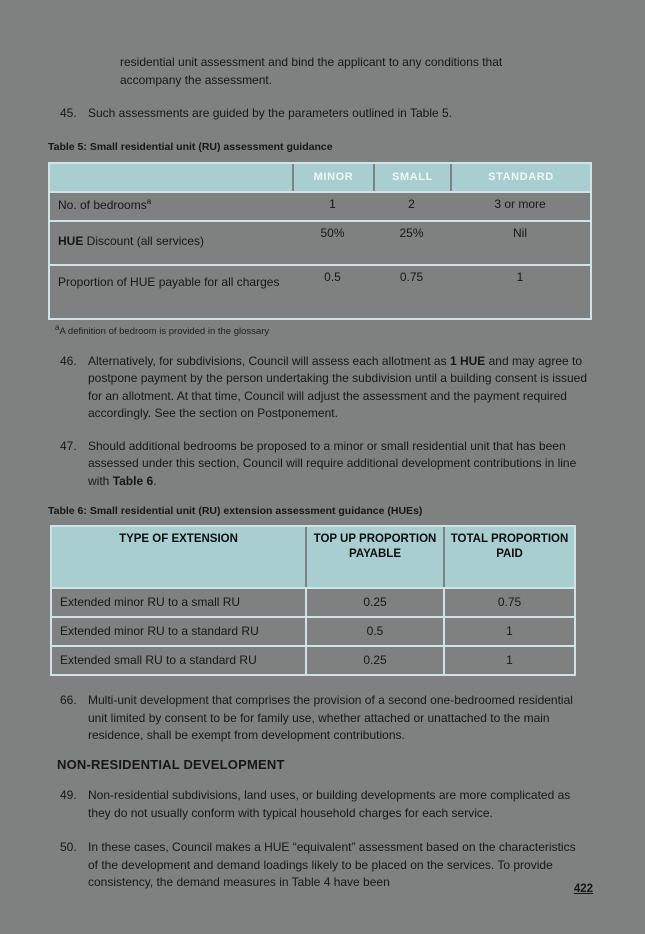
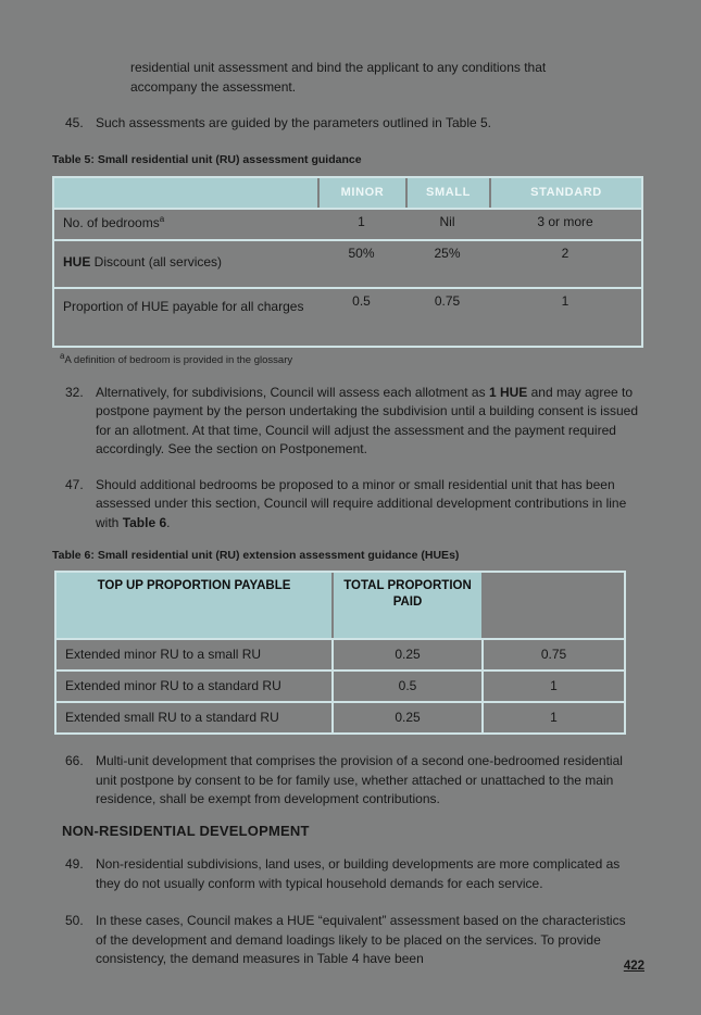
  residential unit assessment and bind the applicant to any conditions that accompany the assessment.
  45.
  Such assessments are guided by the parameters outlined in Table 5.
  Table 5: Small residential unit (RU) assessment guidance
  MINOR
  SMALL
  STANDARD
  No. of bedroomsa
  1
- 2
+ Nil
  3 or more
  HUE Discount (all services)
  50%
  25%
- Nil
+ 2
  Proportion of HUE payable for all charges
  0.5
  0.75
  1
  aA definition of bedroom is provided in the glossary
- 46.
+ 32.
  Alternatively, for subdivisions, Council will assess each allotment as 1 HUE and may agree to postpone payment by the person undertaking the subdivision until a building consent is issued for an allotment. At that time, Council will adjust the assessment and the payment required accordingly. See the section on Postponement.
  47.
  Should additional bedrooms be proposed to a minor or small residential unit that has been assessed under this section, Council will require additional development contributions in line with Table 6.
  Table 6: Small residential unit (RU) extension assessment guidance (HUEs)
- TYPE OF EXTENSION
  TOP UP PROPORTION PAYABLE
  TOTAL PROPORTION PAID
  Extended minor RU to a small RU
  0.25
  0.75
  Extended minor RU to a standard RU
  0.5
  1
  Extended small RU to a standard RU
  0.25
  1
  66.
- Multi-unit development that comprises the provision of a second one-bedroomed residential unit limited by consent to be for family use, whether attached or unattached to the main residence, shall be exempt from development contributions.
+ Multi-unit development that comprises the provision of a second one-bedroomed residential unit postpone by consent to be for family use, whether attached or unattached to the main residence, shall be exempt from development contributions.
  NON-RESIDENTIAL DEVELOPMENT
  49.
- Non-residential subdivisions, land uses, or building developments are more complicated as they do not usually conform with typical household charges for each service.
+ Non-residential subdivisions, land uses, or building developments are more complicated as they do not usually conform with typical household demands for each service.
  50.
  In these cases, Council makes a HUE “equivalent” assessment based on the characteristics of the development and demand loadings likely to be placed on the services. To provide consistency, the demand measures in Table 4 have been
  422
